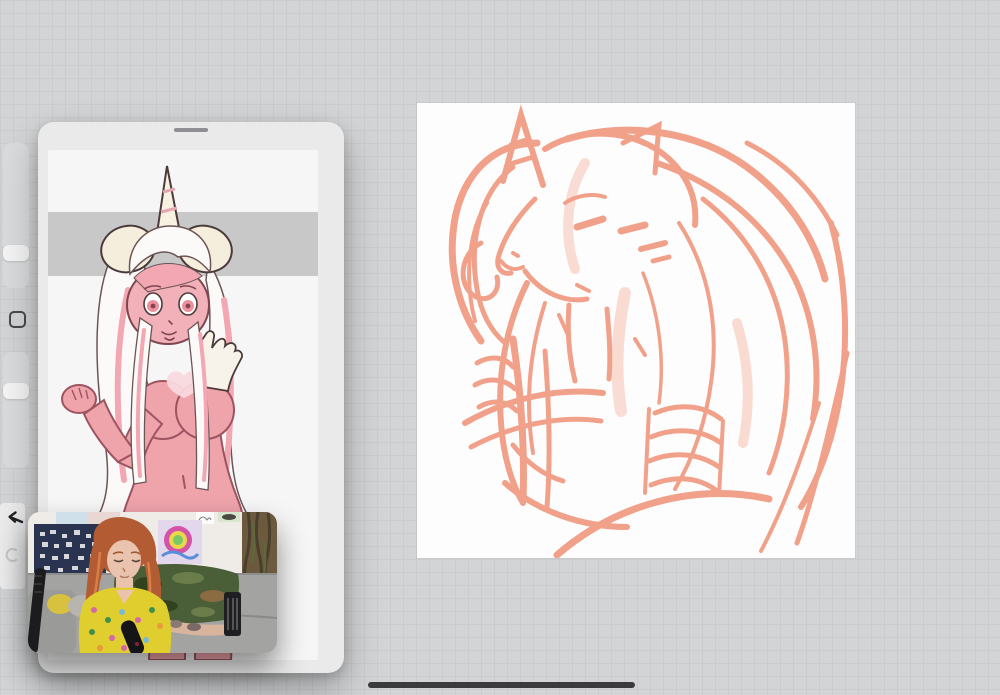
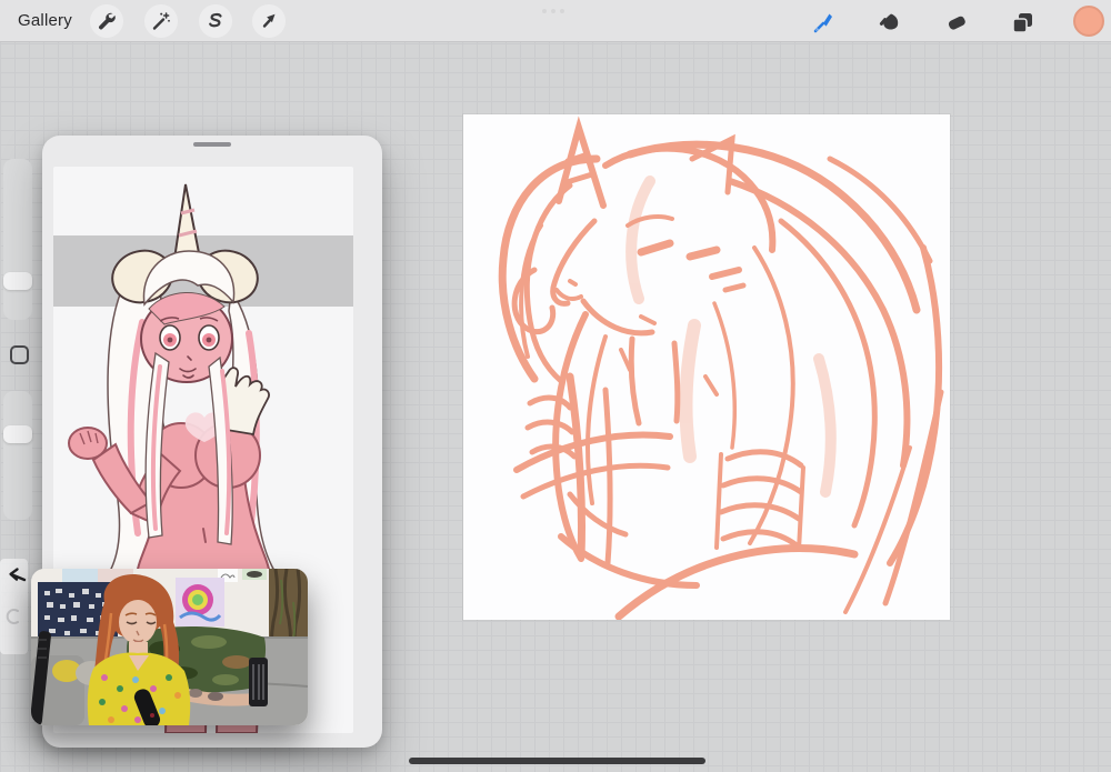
+ Gallery
